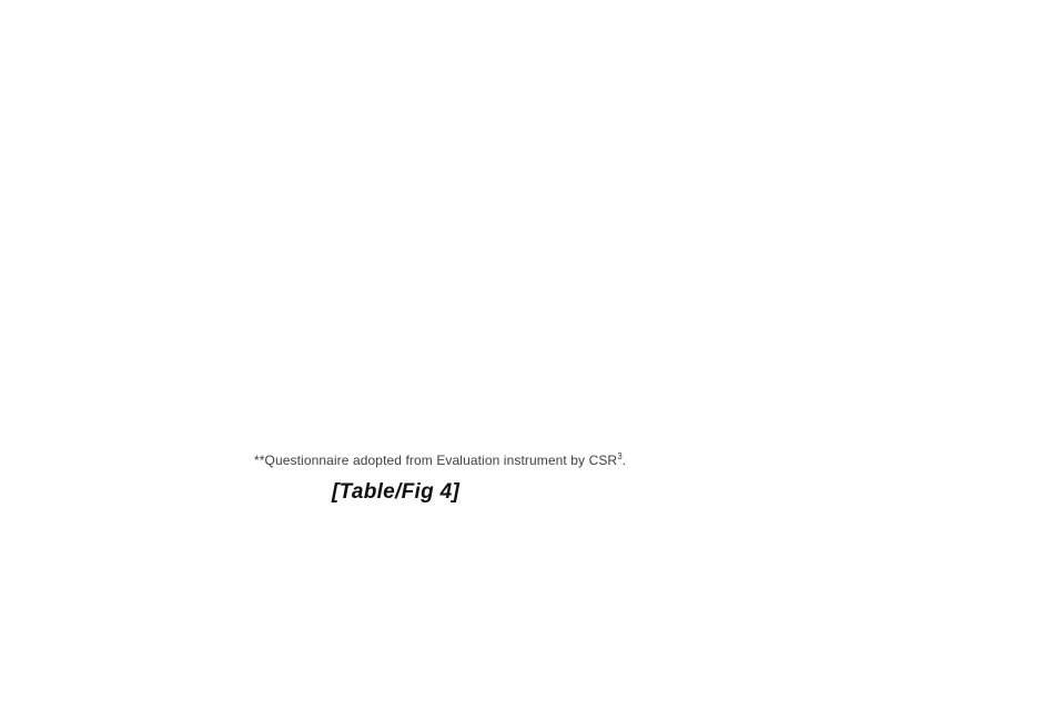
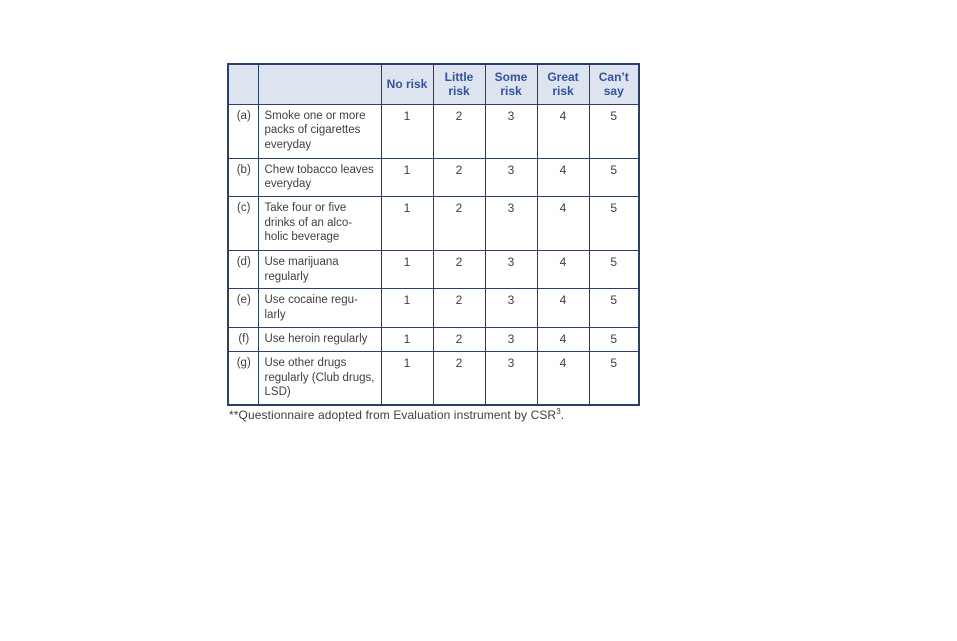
+ 		No risk	Little risk	Some risk	Great risk	Can’t say
+ (a)	Smoke one or more packs of cigarettes everyday	1	2	3	4	5
+ (b)	Chew tobacco leaves everyday	1	2	3	4	5
+ (c)	Take four or five drinks of an alco-holic beverage	1	2	3	4	5
+ (d)	Use marijuana regularly	1	2	3	4	5
+ (e)	Use cocaine regu-larly	1	2	3	4	5
+ (f)	Use heroin regularly	1	2	3	4	5
+ (g)	Use other drugs regularly (Club drugs, LSD)	1	2	3	4	5
  **Questionnaire adopted from Evaluation instrument by CSR3.
- [Table/Fig 4]
